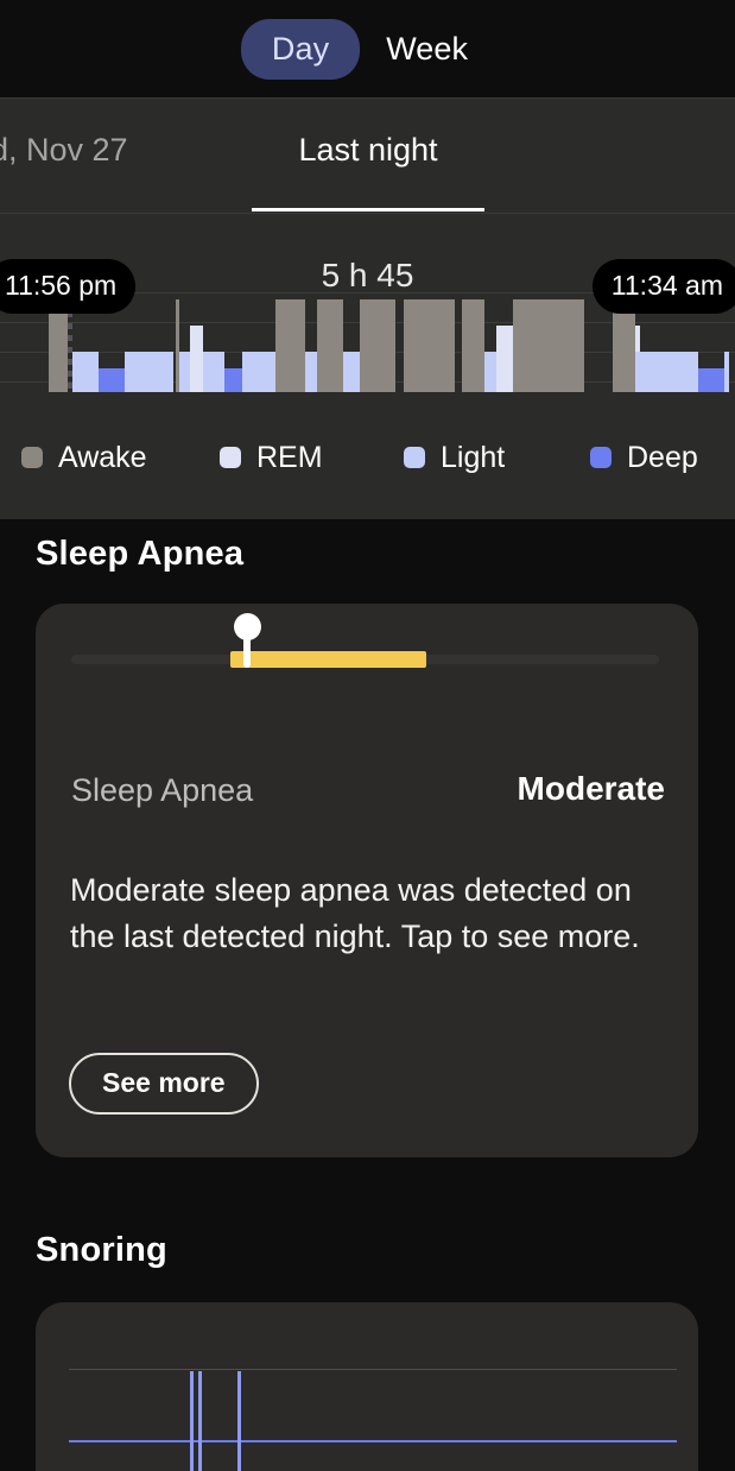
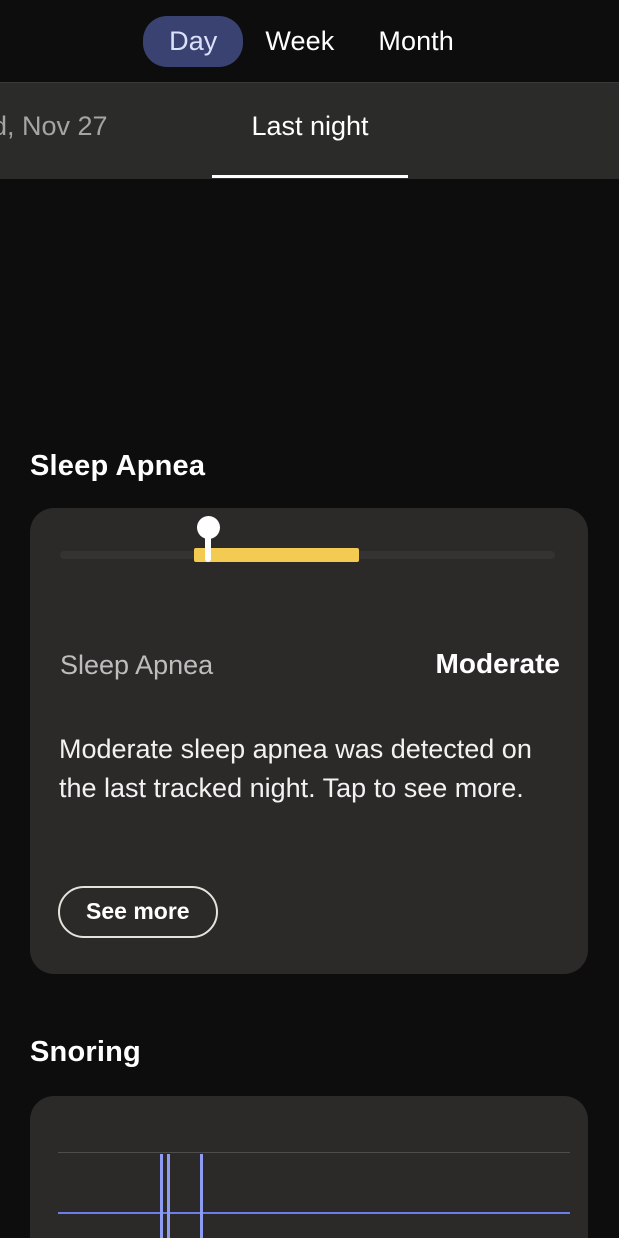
  Day
  Week
+ Month
  , Nov 27
  Last night
- 5 h 45
- 11:56 pm
- 11:34 am
- Awake
- REM
- Light
- Deep
  Sleep Apnea
  Sleep Apnea
  Moderate
- Moderate sleep apnea was detected on the last detected night. Tap to see more.
+ Moderate sleep apnea was detected on the last tracked night. Tap to see more.
  See more
  Snoring
